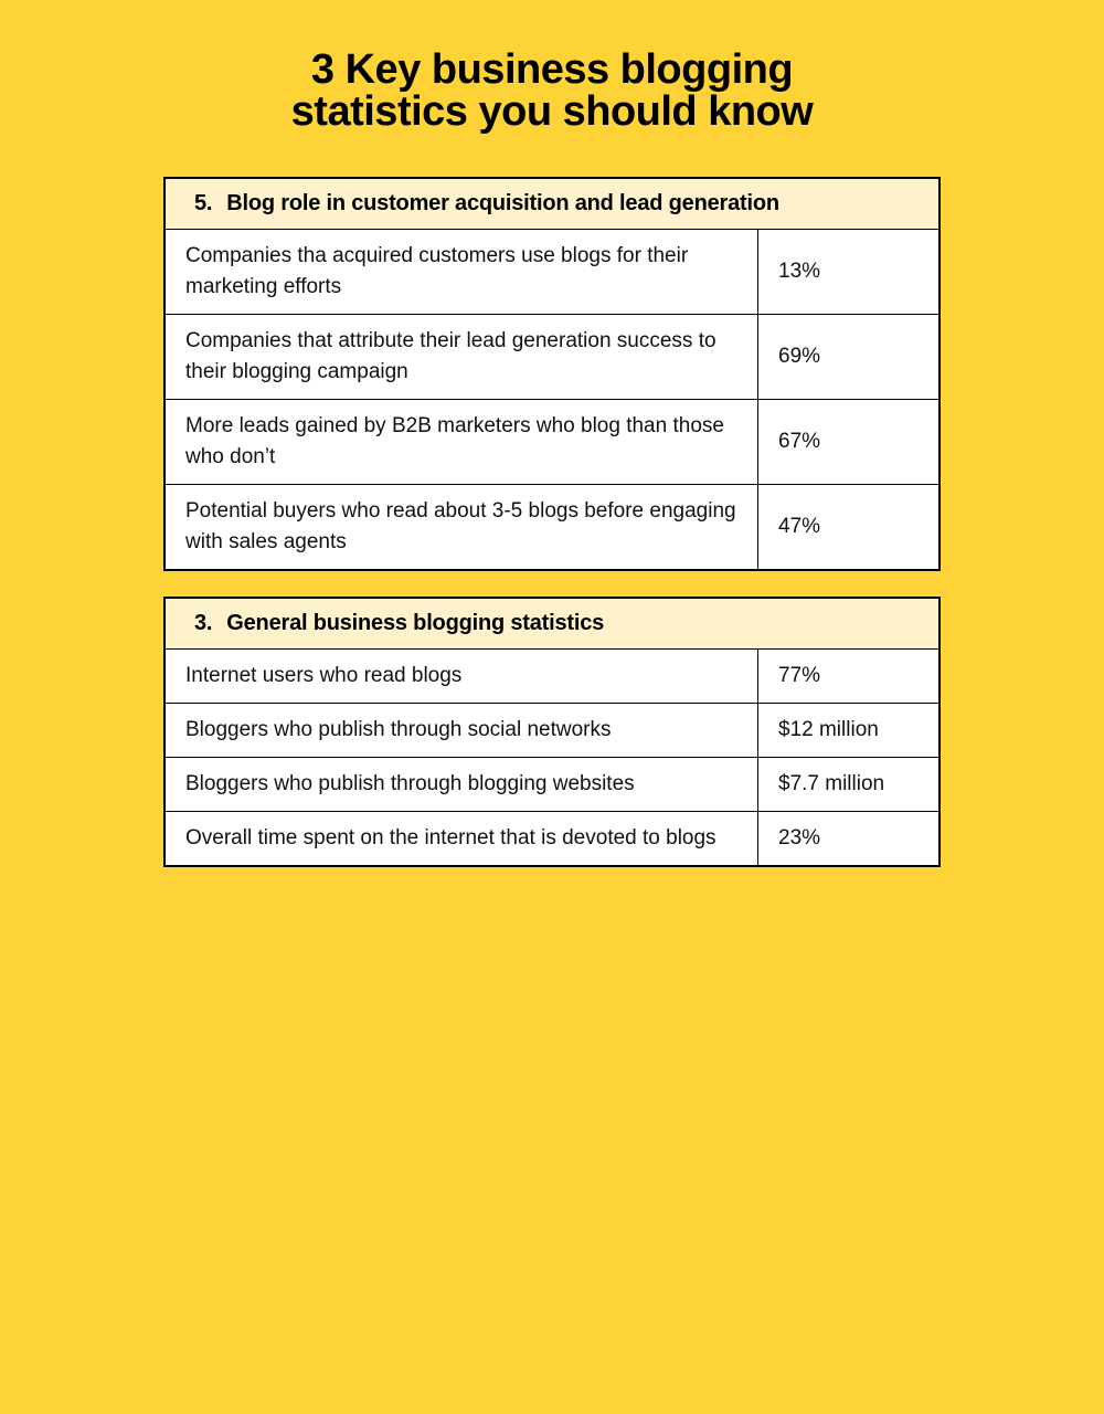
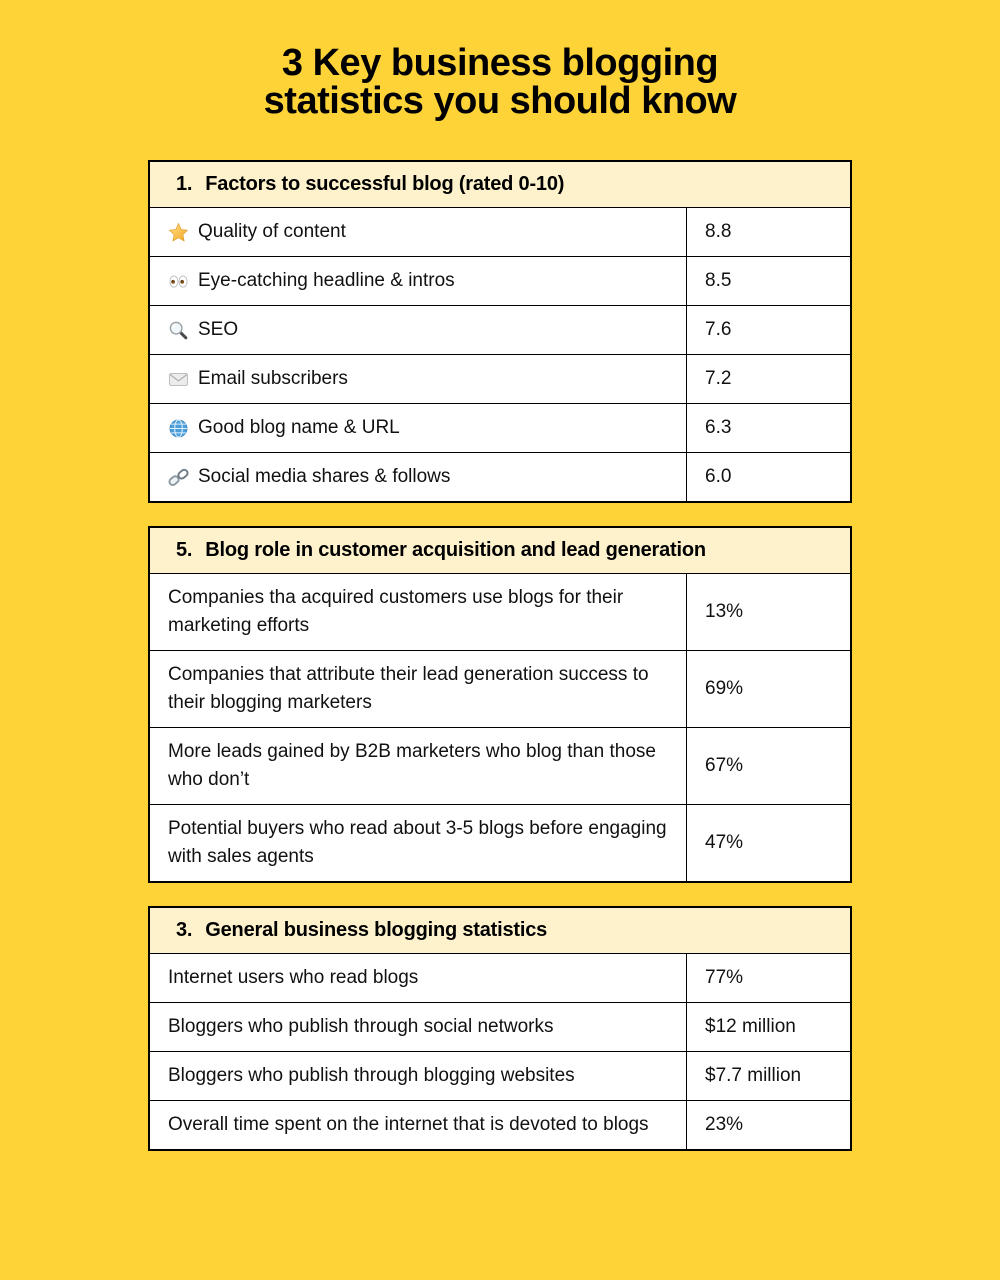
  3 Key business blogging
  statistics you should know
+ 1.
+ Factors to successful blog (rated 0-10)
+ Quality of content
+ 8.8
+ Eye-catching headline & intros
+ 8.5
+ SEO
+ 7.6
+ Email subscribers
+ 7.2
+ Good blog name & URL
+ 6.3
+ Social media shares & follows
+ 6.0
  5.
  Blog role in customer acquisition and lead generation
  Companies tha acquired customers use blogs for their marketing efforts
  13%
- Companies that attribute their lead generation success to their blogging campaign
+ Companies that attribute their lead generation success to their blogging marketers
  69%
  More leads gained by B2B marketers who blog than those who don’t
  67%
  Potential buyers who read about 3-5 blogs before engaging with sales agents
  47%
  3.
  General business blogging statistics
  Internet users who read blogs
  77%
  Bloggers who publish through social networks
  $12 million
  Bloggers who publish through blogging websites
  $7.7 million
  Overall time spent on the internet that is devoted to blogs
  23%
